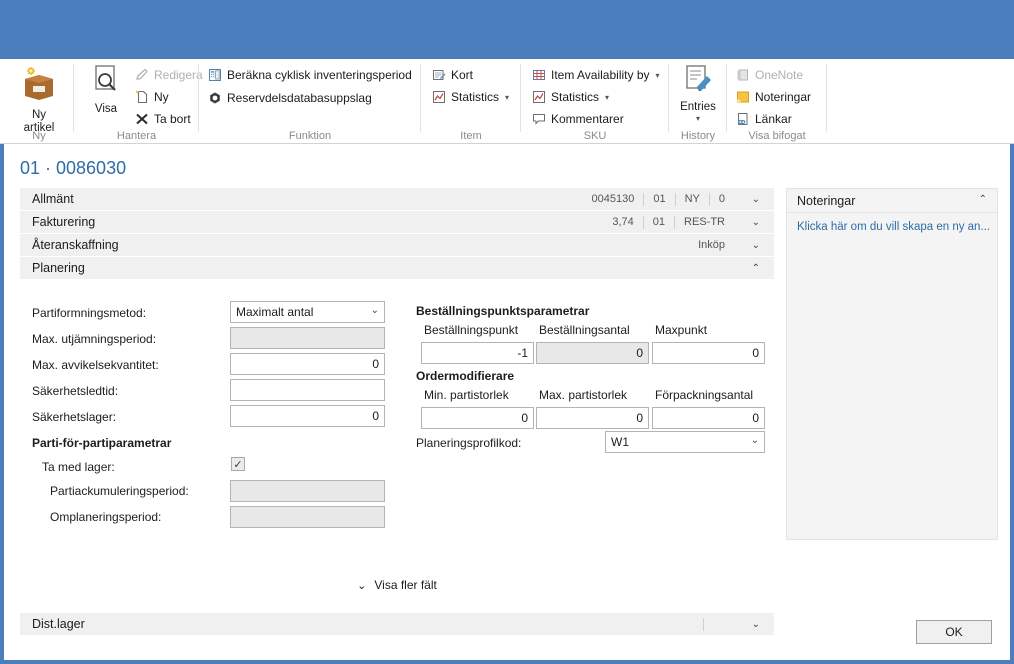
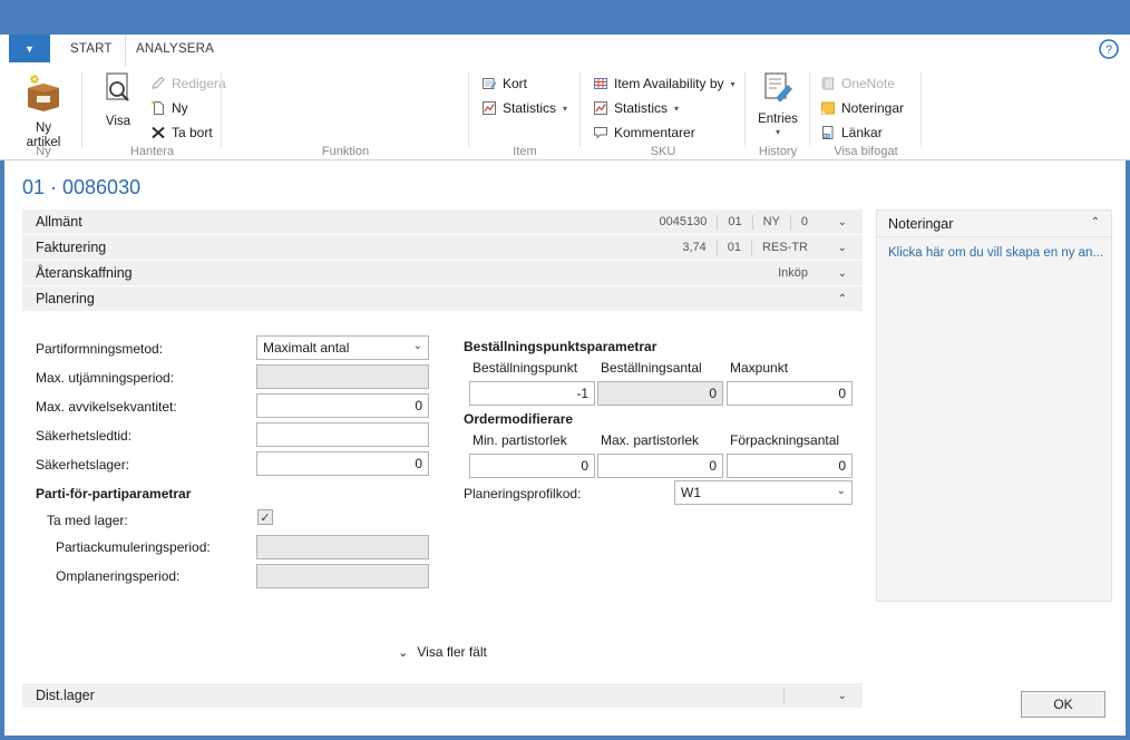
+ ▼
+ START
+ ANALYSERA
+ ?
  Ny
  artikel
  Ny
  Visa
  Redigera
  Ny
  Ta bort
  Hantera
- Beräkna cyklisk inventeringsperiod
- Reservdelsdatabasuppslag
  Funktion
  Kort
  Statistics
  ▾
  Item
  Item Availability by
  ▾
  Statistics
  ▾
  Kommentarer
  SKU
  Entries
  ▾
  History
  OneNote
  Noteringar
  Länkar
  Visa bifogat
  01 · 0086030
  Allmänt
  0045130
  01
  NY
  0
  ⌄
  Fakturering
  3,74
  01
  RES-TR
  ⌄
  Återanskaffning
  Inköp
  ⌄
  Planering
  ⌃
  Partiformningsmetod:
  Maximalt antal
  ⌄
  Max. utjämningsperiod:
  Max. avvikelsekvantitet:
  0
  Säkerhetsledtid:
  Säkerhetslager:
  0
  Parti-för-partiparametrar
  Ta med lager:
  ✓
  Partiackumuleringsperiod:
  Omplaneringsperiod:
  Beställningspunktsparametrar
  Beställningspunkt
  Beställningsantal
  Maxpunkt
  -1
  0
  0
  Ordermodifierare
  Min. partistorlek
  Max. partistorlek
  Förpackningsantal
  0
  0
  0
  Planeringsprofilkod:
  W1
  ⌄
  ⌄
  Visa fler fält
  Dist.lager
  ⌄
  Noteringar
  ⌃
  Klicka här om du vill skapa en ny an...
  OK
